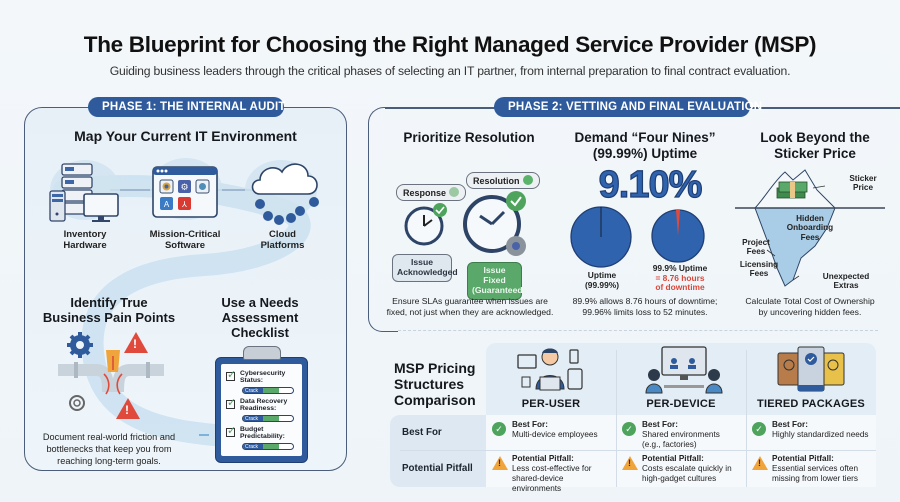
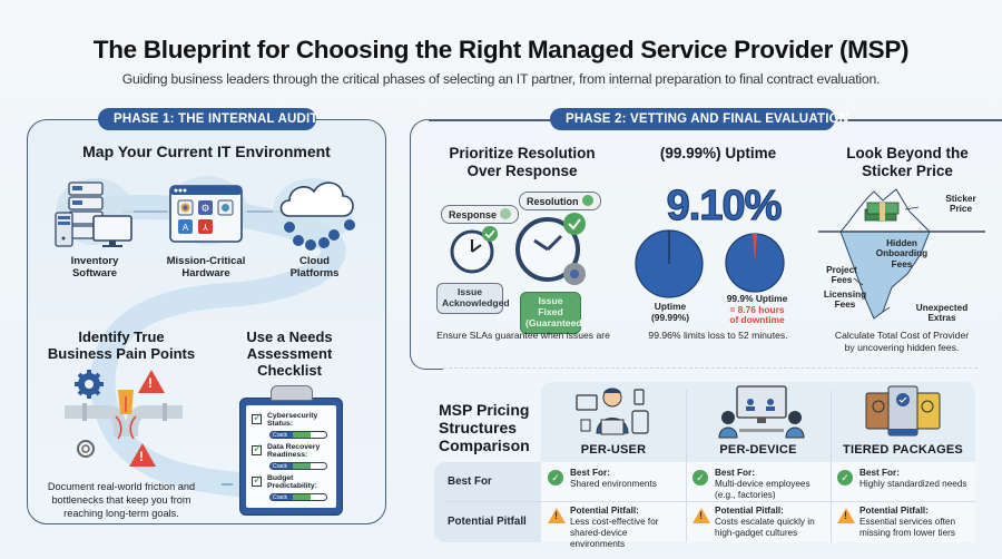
  The Blueprint for Choosing the Right Managed Service Provider (MSP)
  Guiding business leaders through the critical phases of selecting an IT partner, from internal preparation to final contract evaluation.
  PHASE 1: THE INTERNAL AUDIT
  Map Your Current IT Environment
  Inventory
- Hardware
+ Software
  ⚙
  A
  ⅄
  Mission-Critical
- Software
+ Hardware
  Cloud
  Platforms
  Identify True
  Business Pain Points
  !
  !
  Document real-world friction and
  bottlenecks that keep you from
  reaching long-term goals.
  Use a Needs
  Assessment
  Checklist
  ✓
  ✓
  ✓
  PHASE 2: VETTING AND FINAL EVALUATION
  Prioritize Resolution
+ Over Response
  Response
  Resolution
  Issue
  Acknowledged
  Issue Fixed
  (Guaranteed)
  Ensure SLAs guarantee when issues are
- fixed, not just when they are acknowledged.
- Demand “Four Nines”
  (99.99%) Uptime
  9.10%
  Uptime
  (99.99%)
  99.9% Uptime
  = 8.76 hours
  of downtime
- 89.9% allows 8.76 hours of downtime;
  99.96% limits loss to 52 minutes.
  Look Beyond the
  Sticker Price
  Sticker
  Price
  Hidden
  Onboarding
  Fees
  Project
  Fees
  Licensing
  Fees
  Unexpected
  Extras
- Calculate Total Cost of Ownership
+ Calculate Total Cost of Provider
  by uncovering hidden fees.
  MSP Pricing
  Structures
  Comparison
  PER-USER
  PER-DEVICE
  TIERED PACKAGES
  Best For
  Potential Pitfall
  ✓
  Best For:
- Multi-device employees
+ Shared environments
  ✓
  Best For:
- Shared environments
+ Multi-device employees
  (e.g., factories)
  ✓
  Best For:
  Highly standardized needs
  Potential Pitfall:
  Less cost-effective for
  shared-device environments
  Potential Pitfall:
  Costs escalate quickly in
  high-gadget cultures
  Potential Pitfall:
  Essential services often
  missing from lower tiers
